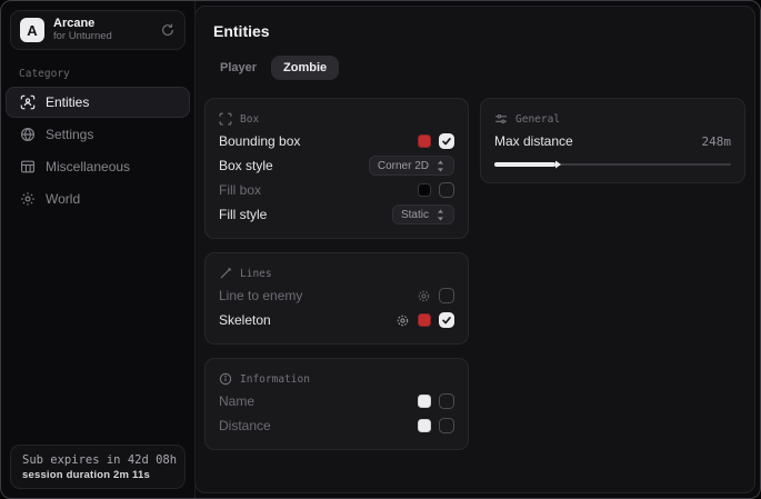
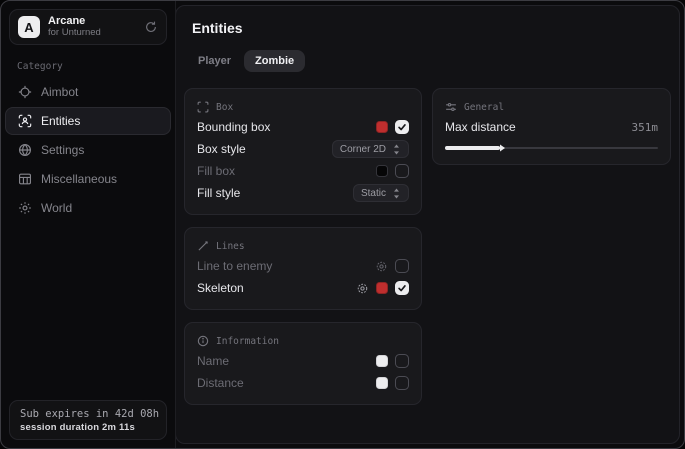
  A
  Arcane
  for Unturned
  Category
+ Aimbot
  Entities
  Settings
  Miscellaneous
  World
  Sub expires in 42d 08h
  session duration 2m 11s
  Entities
  Player
  Zombie
  Box
  Bounding box
  Box style
  Corner 2D
  Fill box
  Fill style
  Static
  Lines
  Line to enemy
  Skeleton
  Information
  Name
  Distance
  General
  Max distance
- 248m
+ 351m
